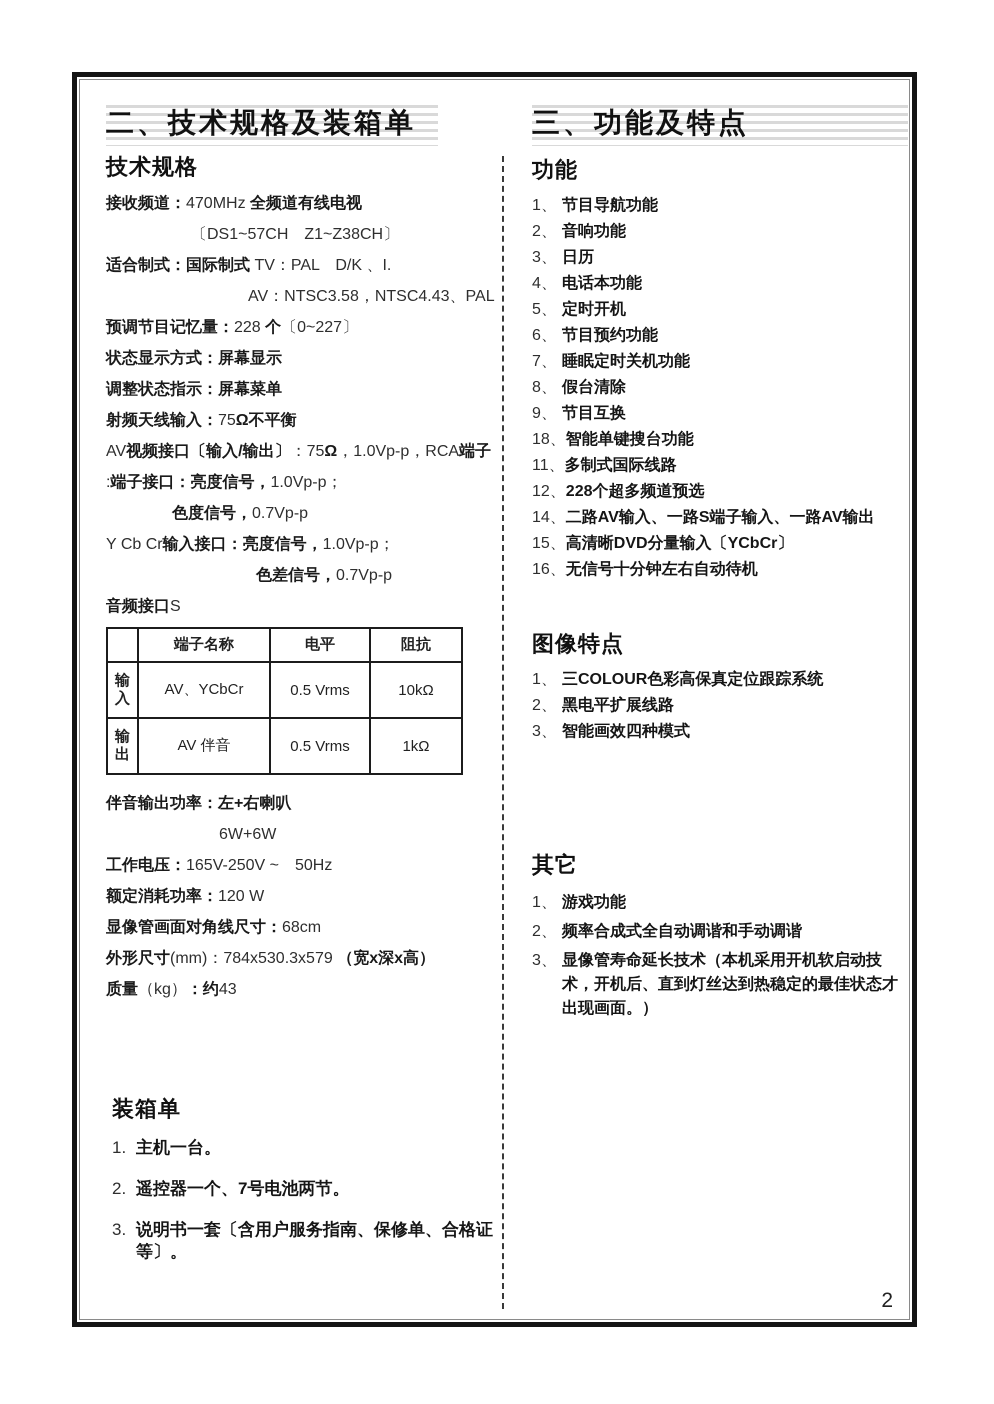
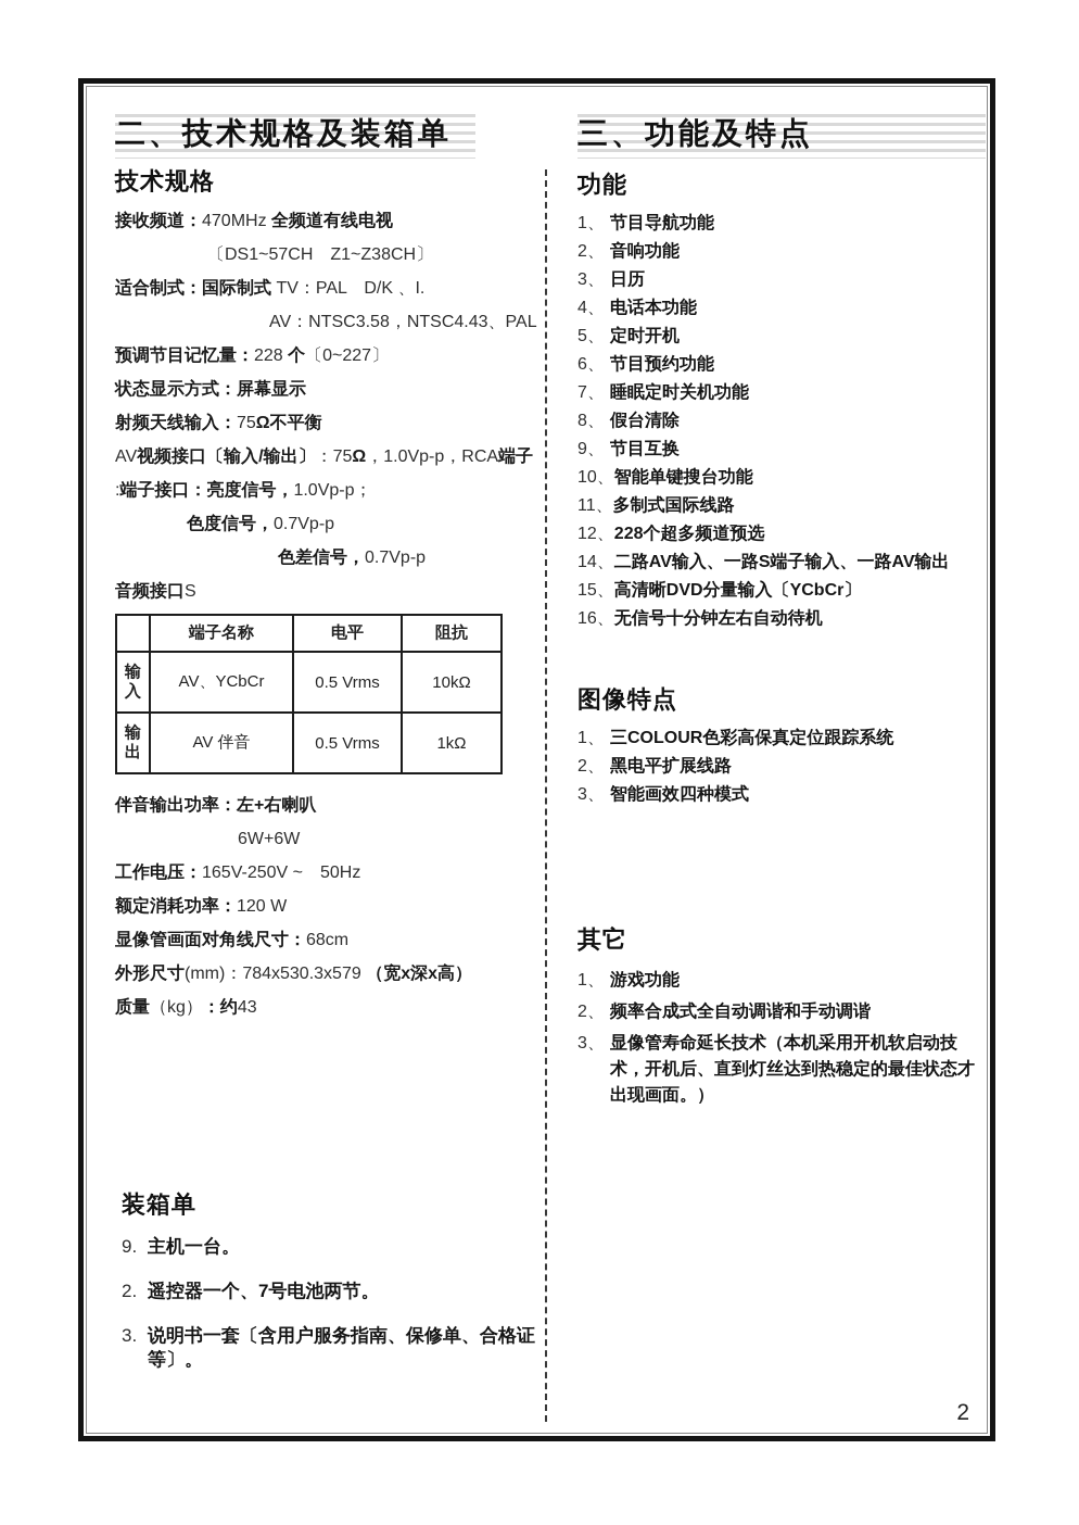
  二、技术规格及装箱单
  技术规格
  接收频道：470MHz 全频道有线电视
  〔DS1~57CH Z1~Z38CH〕
  适合制式：国际制式 TV：PAL D/K 、I.
  AV：NTSC3.58，NTSC4.43、PAL
  预调节目记忆量：228 个〔0~227〕
  状态显示方式：屏幕显示
- 调整状态指示：屏幕菜单
  射频天线输入：75Ω不平衡
  AV视频接口〔输入/输出〕：75Ω，1.0Vp-p，RCA端子
  :端子接口：亮度信号，1.0Vp-p；
  色度信号，0.7Vp-p
- Y Cb Cr输入接口：亮度信号，1.0Vp-p；
  色差信号，0.7Vp-p
  音频接口S
  	端子名称	电平	阻抗
  输入	AV、YCbCr	0.5 Vrms	10kΩ
  输出	AV 伴音	0.5 Vrms	1kΩ
  伴音输出功率：左+右喇叭
  6W+6W
  工作电压：165V-250V ~ 50Hz
  额定消耗功率：120 W
  显像管画面对角线尺寸：68cm
  外形尺寸(mm)：784x530.3x579 （宽x深x高）
  质量（kg）：约43
  装箱单
- 1.
+ 9.
  主机一台。
  2.
  遥控器一个、7号电池两节。
  3.
  说明书一套〔含用户服务指南、保修单、合格证等〕。
  三、功能及特点
  功能
  1、
  节目导航功能
  2、
  音响功能
  3、
  日历
  4、
  电话本功能
  5、
  定时开机
  6、
  节目预约功能
  7、
  睡眠定时关机功能
  8、
  假台清除
  9、
  节目互换
- 18、
+ 10、
  智能单键搜台功能
  11、
  多制式国际线路
  12、
  228个超多频道预选
  14、
  二路AV输入、一路S端子输入、一路AV输出
  15、
  高清晰DVD分量输入〔YCbCr〕
  16、
  无信号十分钟左右自动待机
  图像特点
  1、
  三COLOUR色彩高保真定位跟踪系统
  2、
  黑电平扩展线路
  3、
  智能画效四种模式
  其它
  1、
  游戏功能
  2、
  频率合成式全自动调谐和手动调谐
  3、
  显像管寿命延长技术（本机采用开机软启动技术，开机后、直到灯丝达到热稳定的最佳状态才出现画面。）
  2
